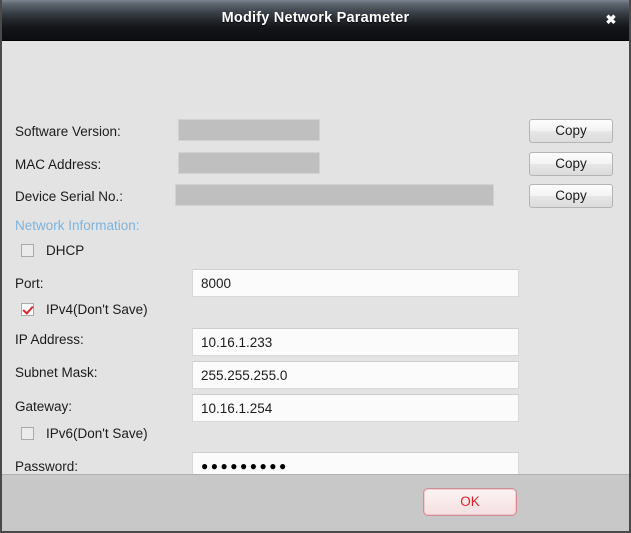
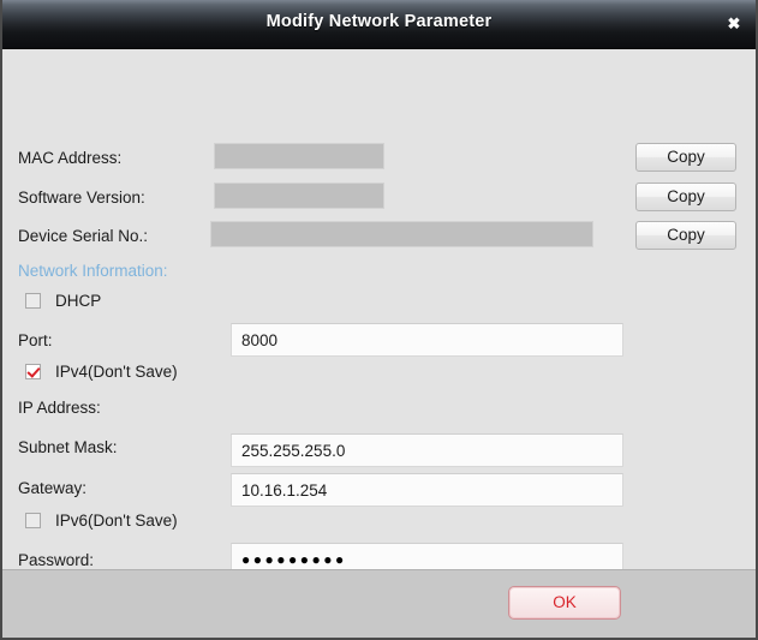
  Modify Network Parameter
  ✖
- Software Version:
+ MAC Address:
  Copy
- MAC Address:
+ Software Version:
  Copy
  Device Serial No.:
  Copy
  Network Information:
  DHCP
  Port:
  8000
  IPv4(Don't Save)
  IP Address:
- 10.16.1.233
  Subnet Mask:
  255.255.255.0
  Gateway:
  10.16.1.254
  IPv6(Don't Save)
  Password:
  ●●●●●●●●●
  OK
